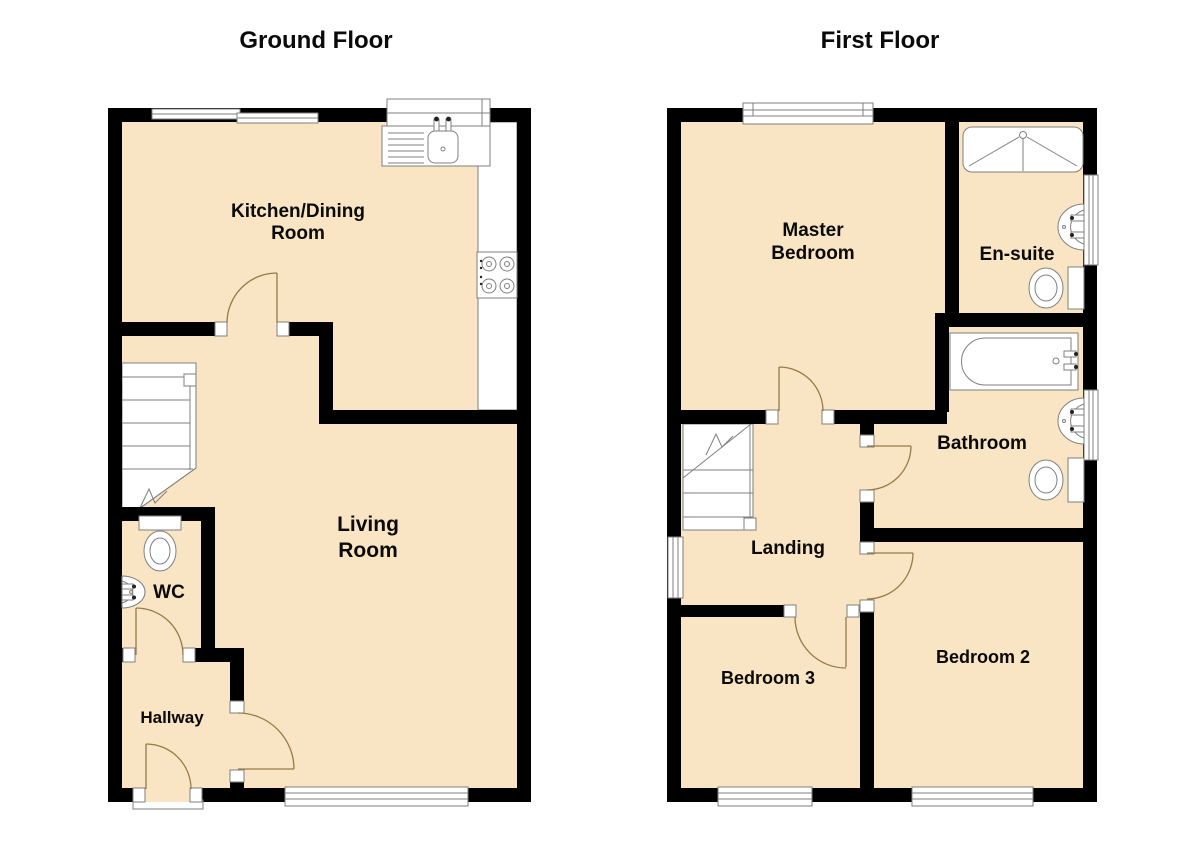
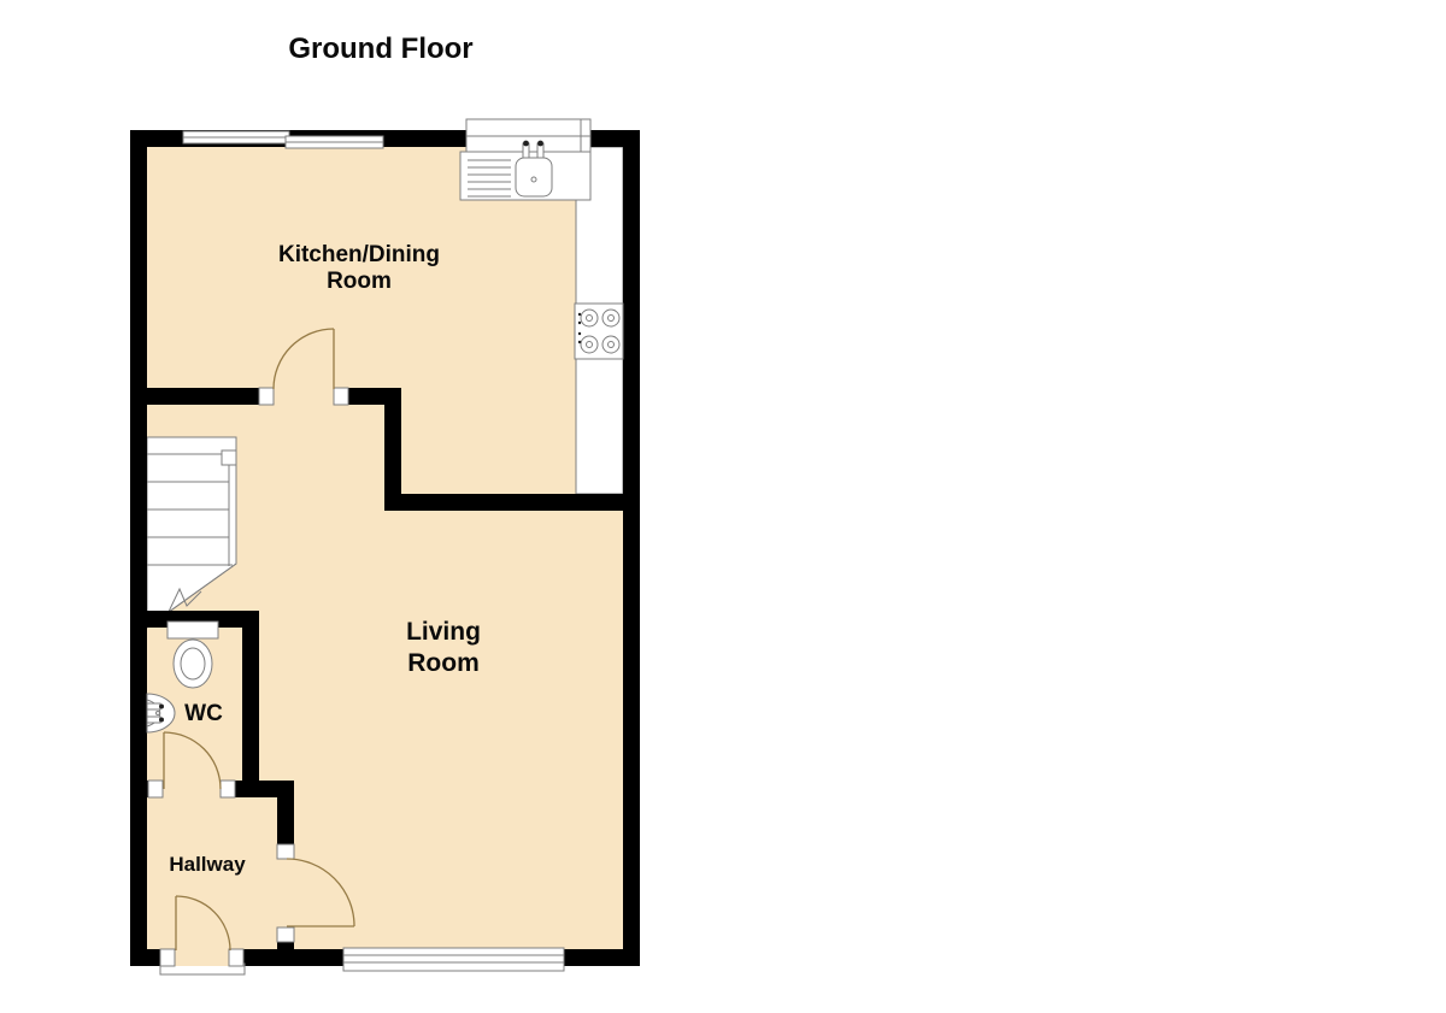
  Ground Floor
  Kitchen/Dining
  Room
  Living
  Room
  WC
  Hallway
- First Floor
- Master
- Bedroom
- En-suite
- Bathroom
- Landing
- Bedroom 3
- Bedroom 2
